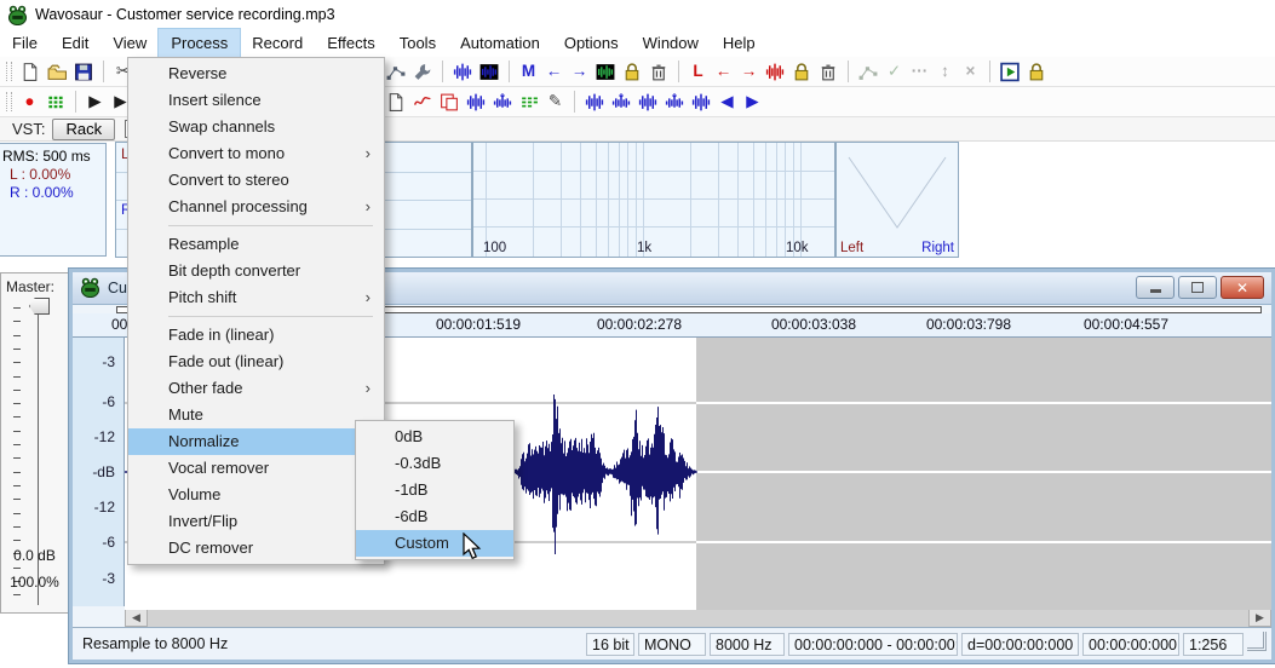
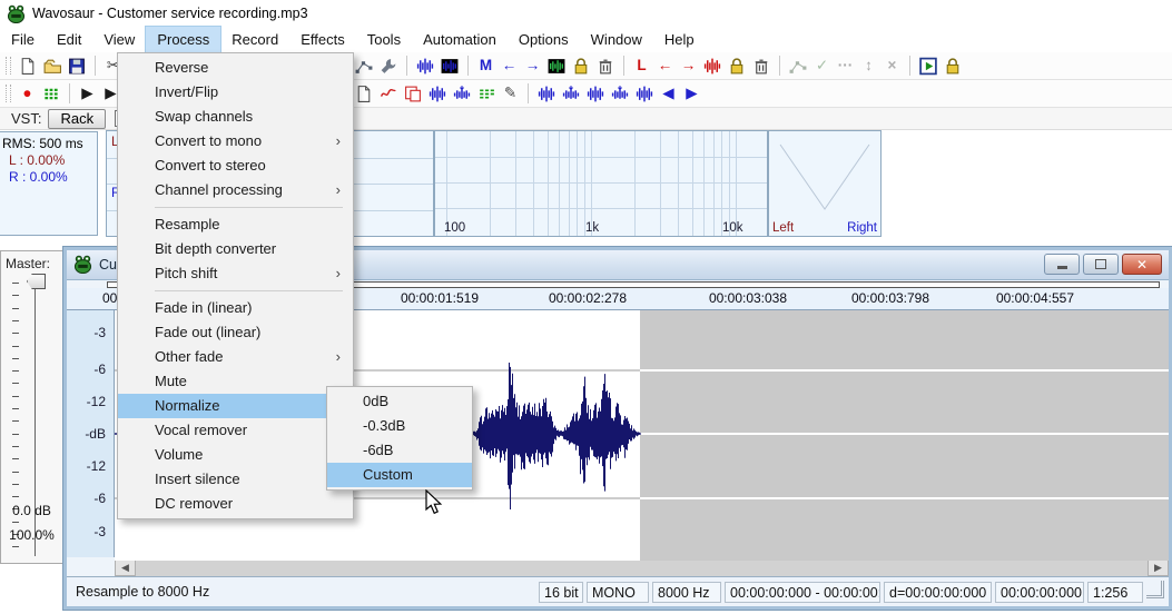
  Wavosaur - Customer service recording.mp3
  File
  Edit
  View
  Process
  Record
  Effects
  Tools
  Automation
  Options
  Window
  Help
  ✂
  M
  ←
  →
  L
  ←
  →
  ✓
  ···
  ↕
  ×
  ●
  ▶
  ▶
  ✎
  ◀
  ▶
  VST:
  Rack
  RMS: 500 ms
  L : 0.00%
  R : 0.00%
  L
  100
  1k
  10k
  Left
  Right
  Master:
  0.0 dB
  100.0%
  ✕
  00
  00:00:01:519
  00:00:02:278
  00:00:03:038
  00:00:03:798
  00:00:04:557
  -3
  -6
  -12
  -dB
  -12
  -6
  -3
  ◀
  ▶
  Resample to 8000 Hz
  16 bit
  MONO
  8000 Hz
  00:00:00:000 - 00:00:00:
  d=00:00:00:000
  00:00:00:000
  1:256
  Reverse
- Insert silence
+ Invert/Flip
  Swap channels
  Convert to mono
  ›
  Convert to stereo
  Channel processing
  ›
  Resample
  Bit depth converter
  Pitch shift
  ›
  Fade in (linear)
  Fade out (linear)
  Other fade
  ›
  Mute
  Normalize
  Vocal remover
  Volume
- Invert/Flip
+ Insert silence
  DC remover
  0dB
  -0.3dB
- -1dB
  -6dB
  Custom
